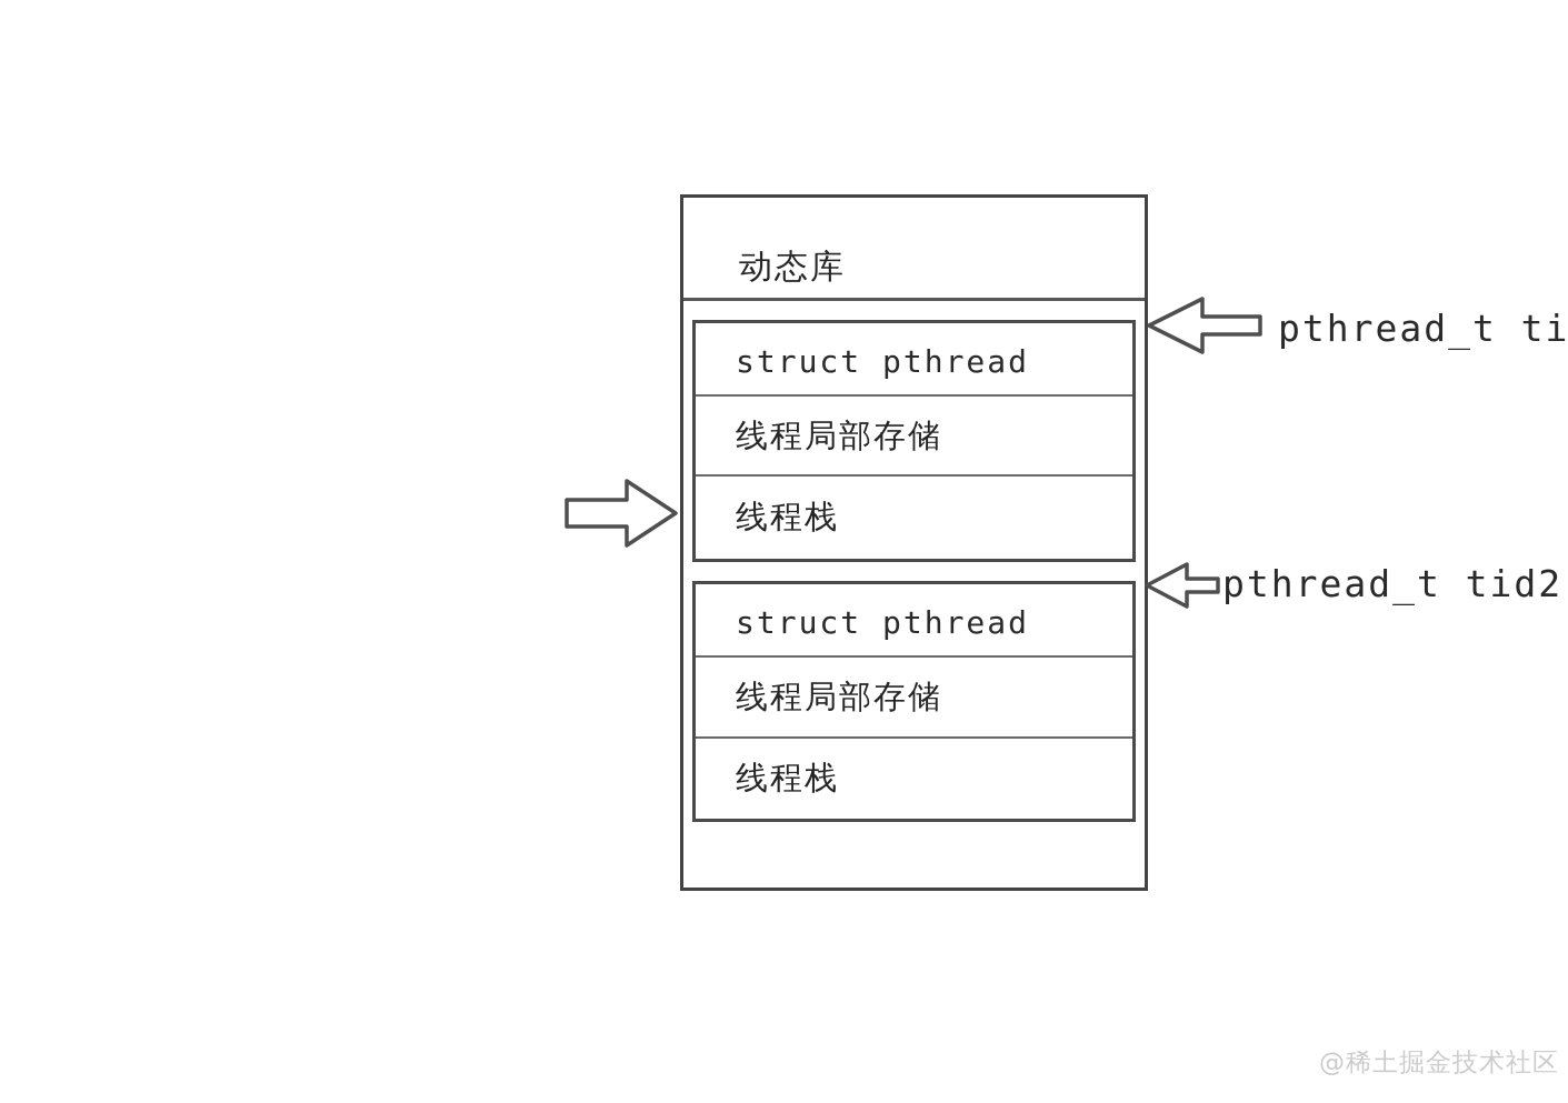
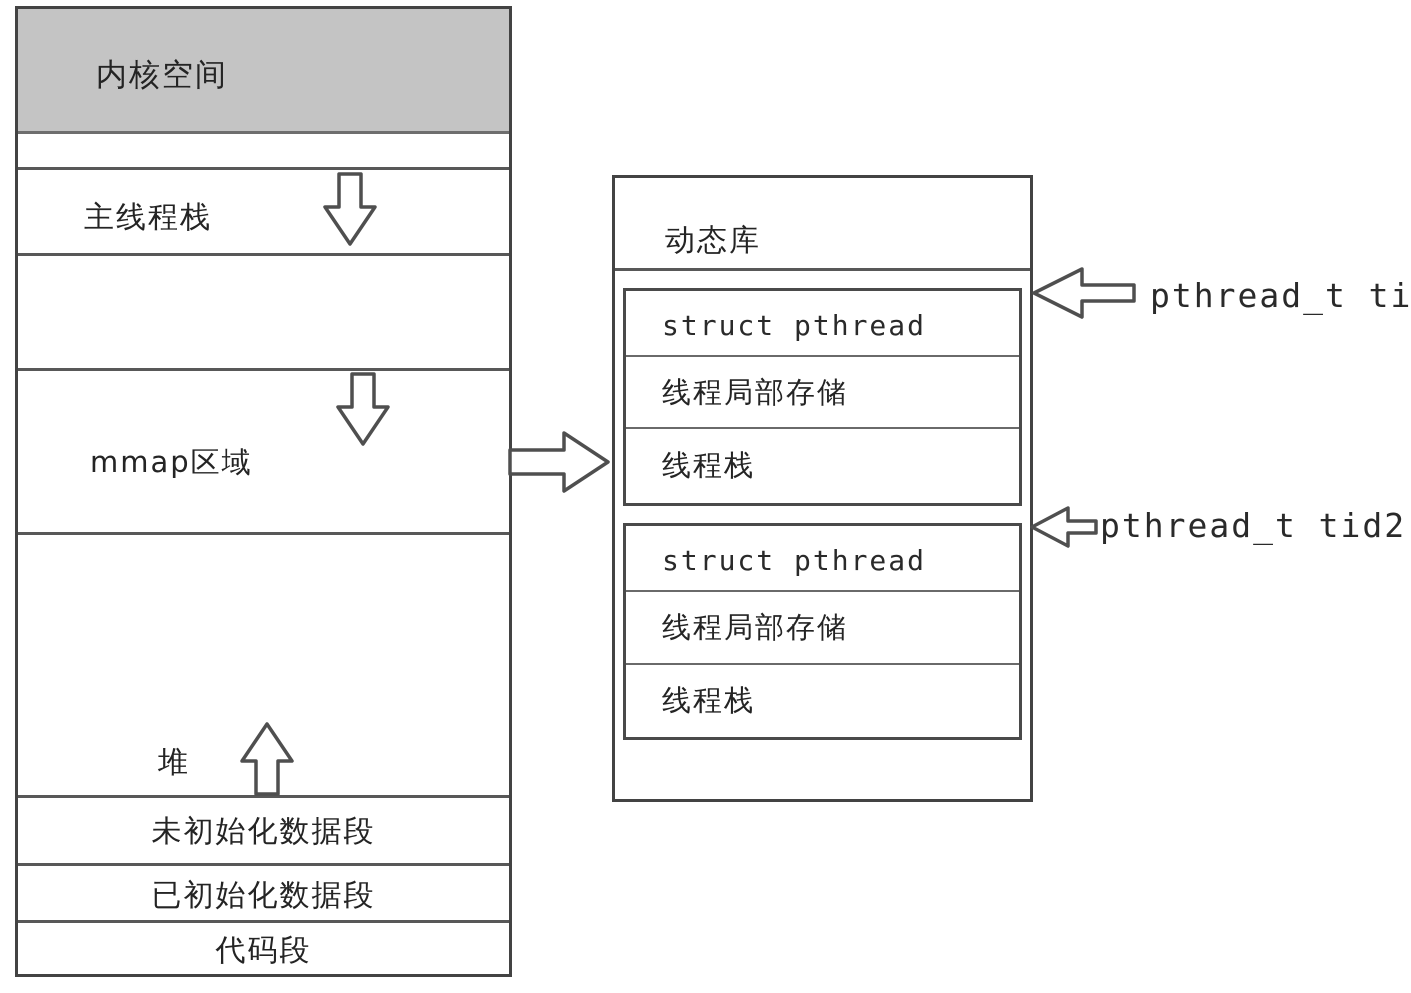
+ 内核空间
+ 主线程栈
+ mmap区域
+ 堆
+ 未初始化数据段
+ 已初始化数据段
+ 代码段
  动态库
  struct pthread
  线程局部存储
  线程栈
  struct pthread
  线程局部存储
  线程栈
  pthread_t ti
  pthread_t tid2
- @稀土掘金技术社区
